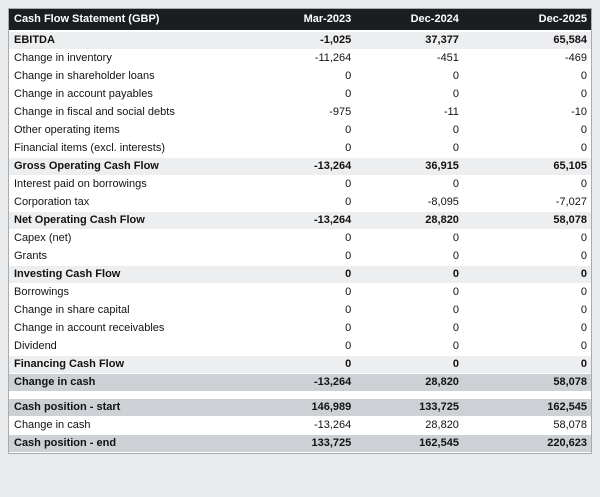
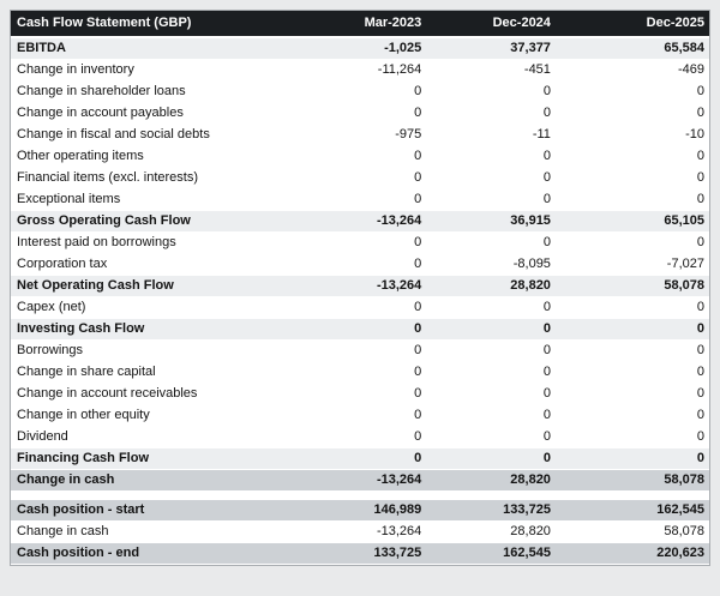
  Cash Flow Statement (GBP)	Mar-2023	Dec-2024	Dec-2025
  EBITDA	-1,025	37,377	65,584
  Change in inventory	-11,264	-451	-469
  Change in shareholder loans	0	0	0
  Change in account payables	0	0	0
  Change in fiscal and social debts	-975	-11	-10
  Other operating items	0	0	0
  Financial items (excl. interests)	0	0	0
+ Exceptional items	0	0	0
  Gross Operating Cash Flow	-13,264	36,915	65,105
  Interest paid on borrowings	0	0	0
  Corporation tax	0	-8,095	-7,027
  Net Operating Cash Flow	-13,264	28,820	58,078
  Capex (net)	0	0	0
- Grants	0	0	0
  Investing Cash Flow	0	0	0
  Borrowings	0	0	0
  Change in share capital	0	0	0
  Change in account receivables	0	0	0
+ Change in other equity	0	0	0
  Dividend	0	0	0
  Financing Cash Flow	0	0	0
  Change in cash	-13,264	28,820	58,078
  Cash position - start	146,989	133,725	162,545
  Change in cash	-13,264	28,820	58,078
  Cash position - end	133,725	162,545	220,623
